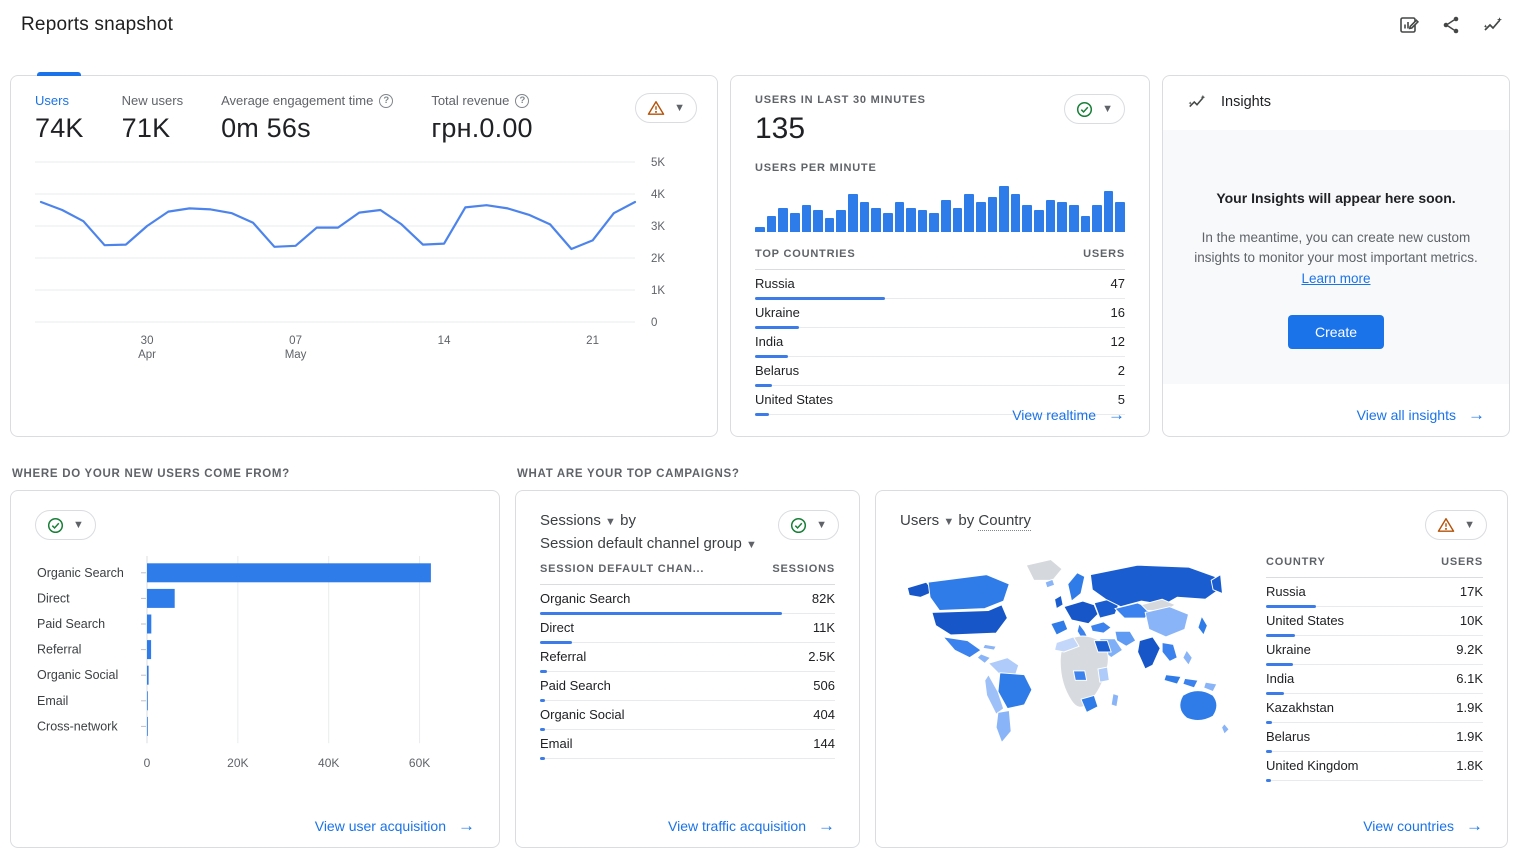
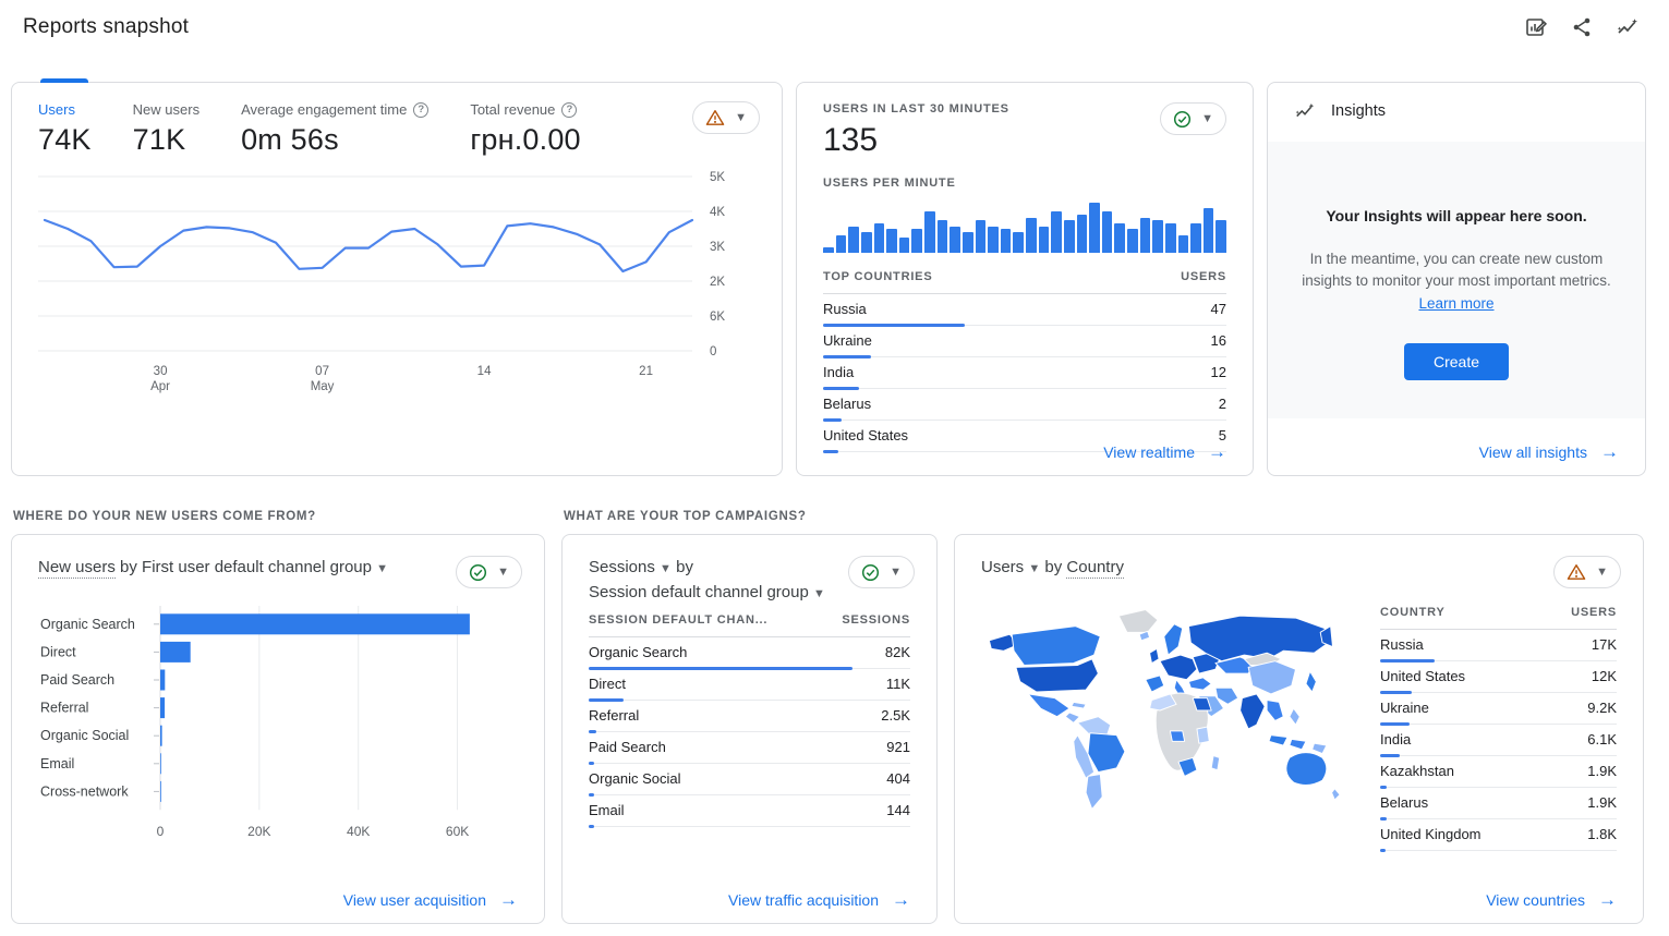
  Reports snapshot
  Users
  74K
  New users
  71K
  Average engagement time
  ?
  0m 56s
  Total revenue
  ?
  грн.0.00
  ▼
  0
- 1K
+ 6K
  2K
  3K
  4K
  5K
  30
  Apr
  07
  May
  14
  21
  USERS IN LAST 30 MINUTES
  135
  ▼
  USERS PER MINUTE
  TOP COUNTRIES
  USERS
  Russia
  47
  Ukraine
  16
  India
  12
  Belarus
  2
  United States
  5
  View realtime
  →
  Insights
  Your Insights will appear here soon.
  In the meantime, you can create new custom insights to monitor your most important metrics. Learn more
  Create
  View all insights
  →
  WHERE DO YOUR NEW USERS COME FROM?
+ New users by First user default channel group ▼
  ▼
  0
  20K
  40K
  60K
  Organic Search
  Direct
  Paid Search
  Referral
  Organic Social
  Email
  Cross-network
  View user acquisition
  →
  WHAT ARE YOUR TOP CAMPAIGNS?
  Sessions ▼ by
  Session default channel group ▼
  ▼
  SESSION DEFAULT CHAN...
  SESSIONS
  Organic Search
  82K
  Direct
  11K
  Referral
  2.5K
  Paid Search
- 506
+ 921
  Organic Social
  404
  Email
  144
  View traffic acquisition
  →
  Users ▼ by Country
  ▼
  COUNTRY
  USERS
  Russia
  17K
  United States
- 10K
+ 12K
  Ukraine
  9.2K
  India
  6.1K
  Kazakhstan
  1.9K
  Belarus
  1.9K
  United Kingdom
  1.8K
  View countries
  →
